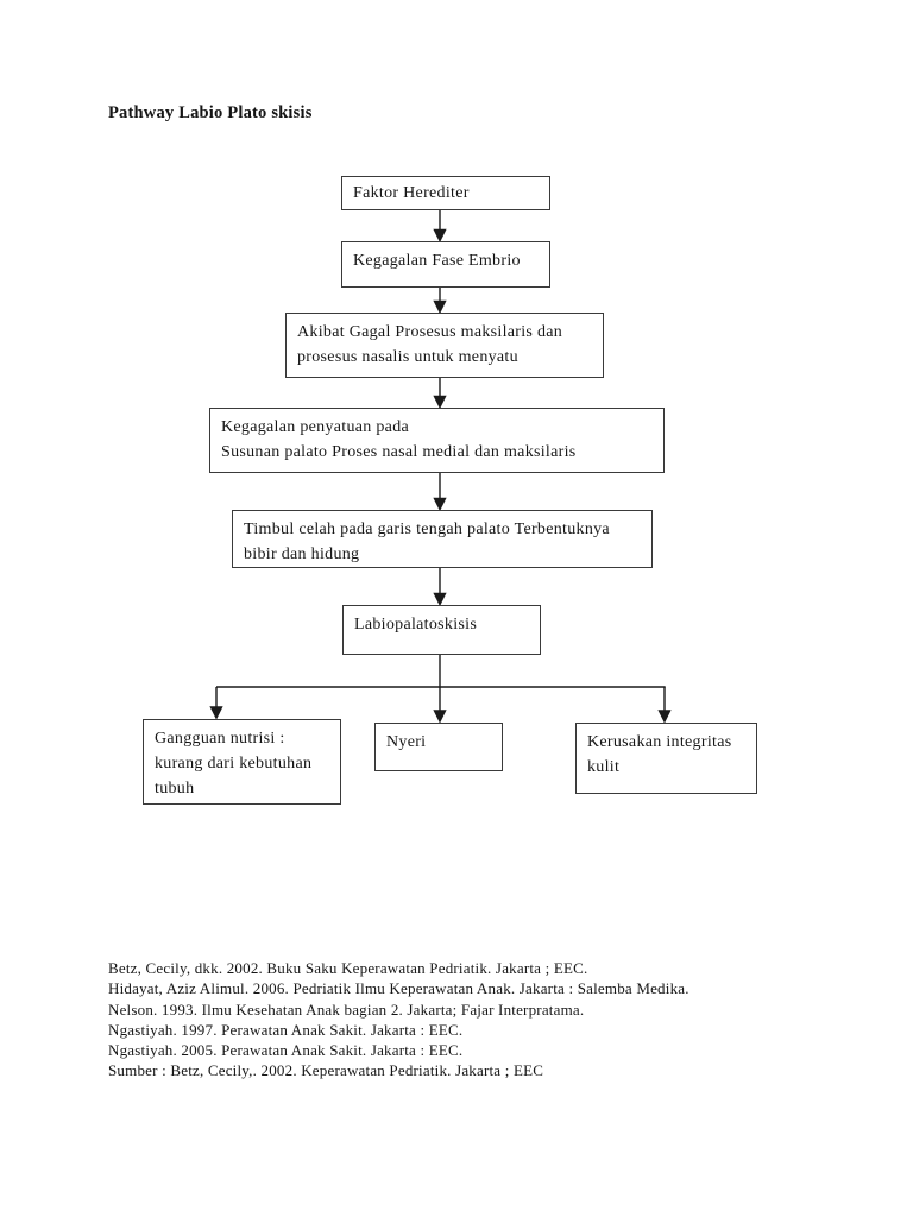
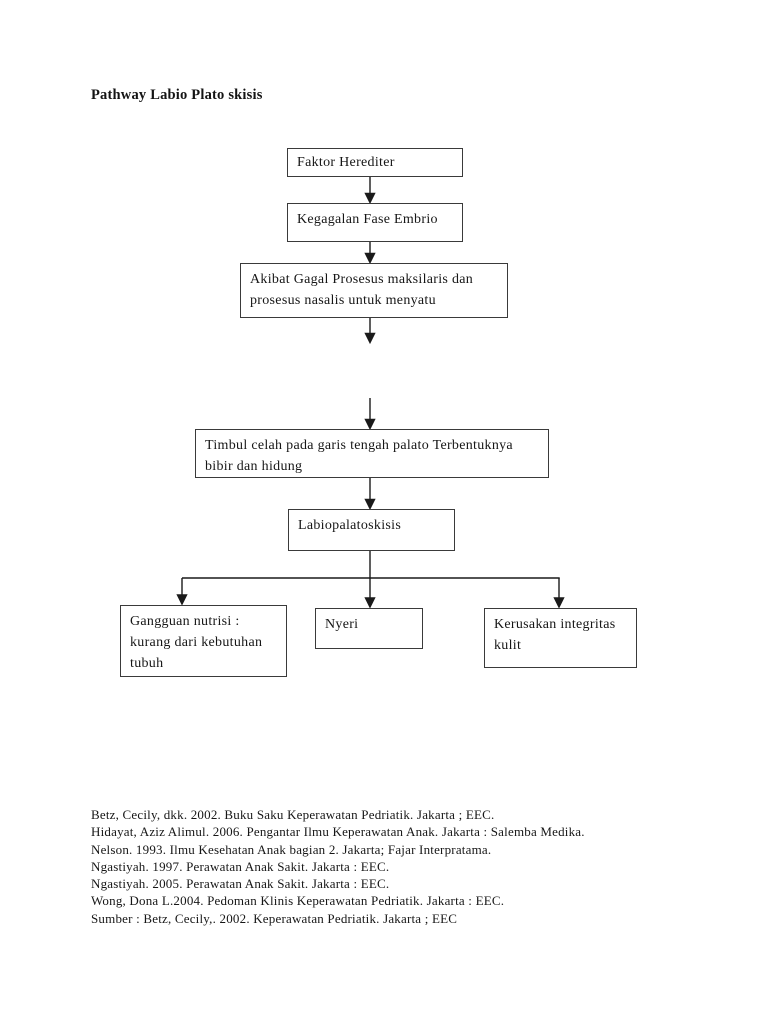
  Pathway Labio Plato skisis
  Faktor Herediter
  Kegagalan Fase Embrio
  Akibat Gagal Prosesus maksilaris dan
  prosesus nasalis untuk menyatu
- Kegagalan penyatuan pada
- Susunan palato Proses nasal medial dan maksilaris
  Timbul celah pada garis tengah palato Terbentuknya
  bibir dan hidung
  Labiopalatoskisis
  Gangguan nutrisi :
  kurang dari kebutuhan
  tubuh
  Nyeri
  Kerusakan integritas
  kulit
  Betz, Cecily, dkk. 2002. Buku Saku Keperawatan Pedriatik. Jakarta ; EEC.
- Hidayat, Aziz Alimul. 2006. Pedriatik Ilmu Keperawatan Anak. Jakarta : Salemba Medika.
+ Hidayat, Aziz Alimul. 2006. Pengantar Ilmu Keperawatan Anak. Jakarta : Salemba Medika.
  Nelson. 1993. Ilmu Kesehatan Anak bagian 2. Jakarta; Fajar Interpratama.
  Ngastiyah. 1997. Perawatan Anak Sakit. Jakarta : EEC.
  Ngastiyah. 2005. Perawatan Anak Sakit. Jakarta : EEC.
+ Wong, Dona L.2004. Pedoman Klinis Keperawatan Pedriatik. Jakarta : EEC.
  Sumber : Betz, Cecily,. 2002. Keperawatan Pedriatik. Jakarta ; EEC
